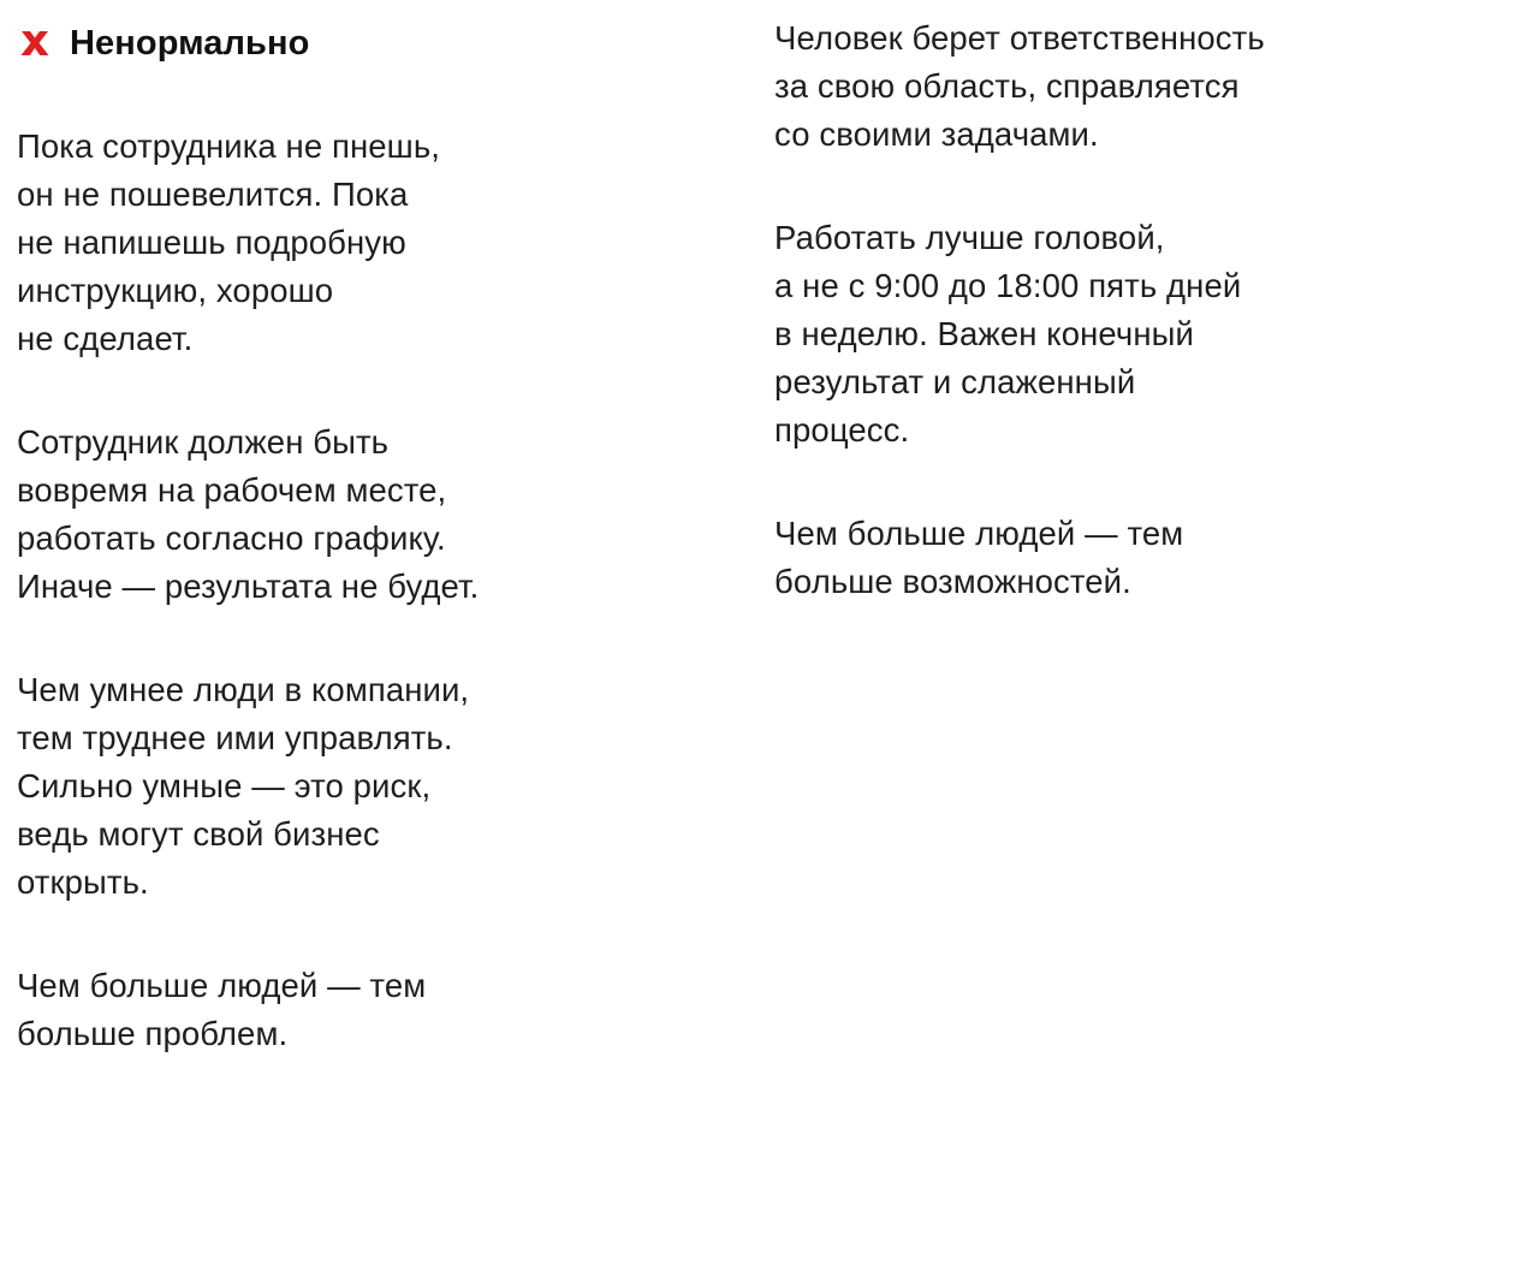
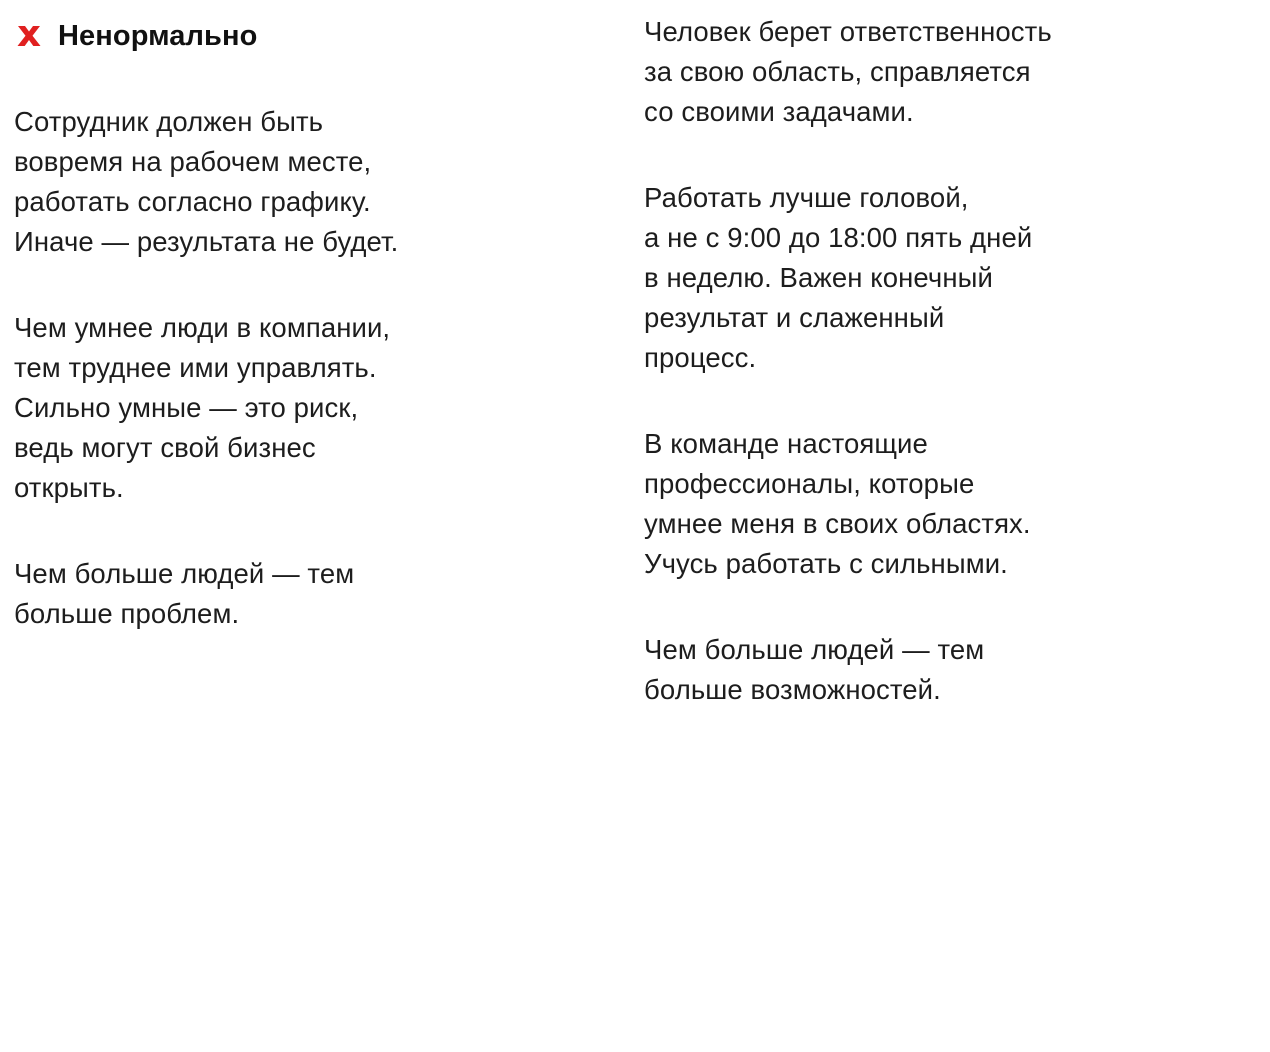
  Ненормально
- Пока сотрудника не пнешь,
- он не пошевелится. Пока
- не напишешь подробную
- инструкцию, хорошо
- не сделает.
  Сотрудник должен быть
  вовремя на рабочем месте,
  работать согласно графику.
  Иначе — результата не будет.
  Чем умнее люди в компании,
  тем труднее ими управлять.
  Сильно умные — это риск,
  ведь могут свой бизнес
  открыть.
  Чем больше людей — тем
  больше проблем.
  Человек берет ответственность
  за свою область, справляется
  со своими задачами.
  Работать лучше головой,
  а не с 9:00 до 18:00 пять дней
  в неделю. Важен конечный
  результат и слаженный
  процесс.
+ В команде настоящие
+ профессионалы, которые
+ умнее меня в своих областях.
+ Учусь работать с сильными.
  Чем больше людей — тем
  больше возможностей.
